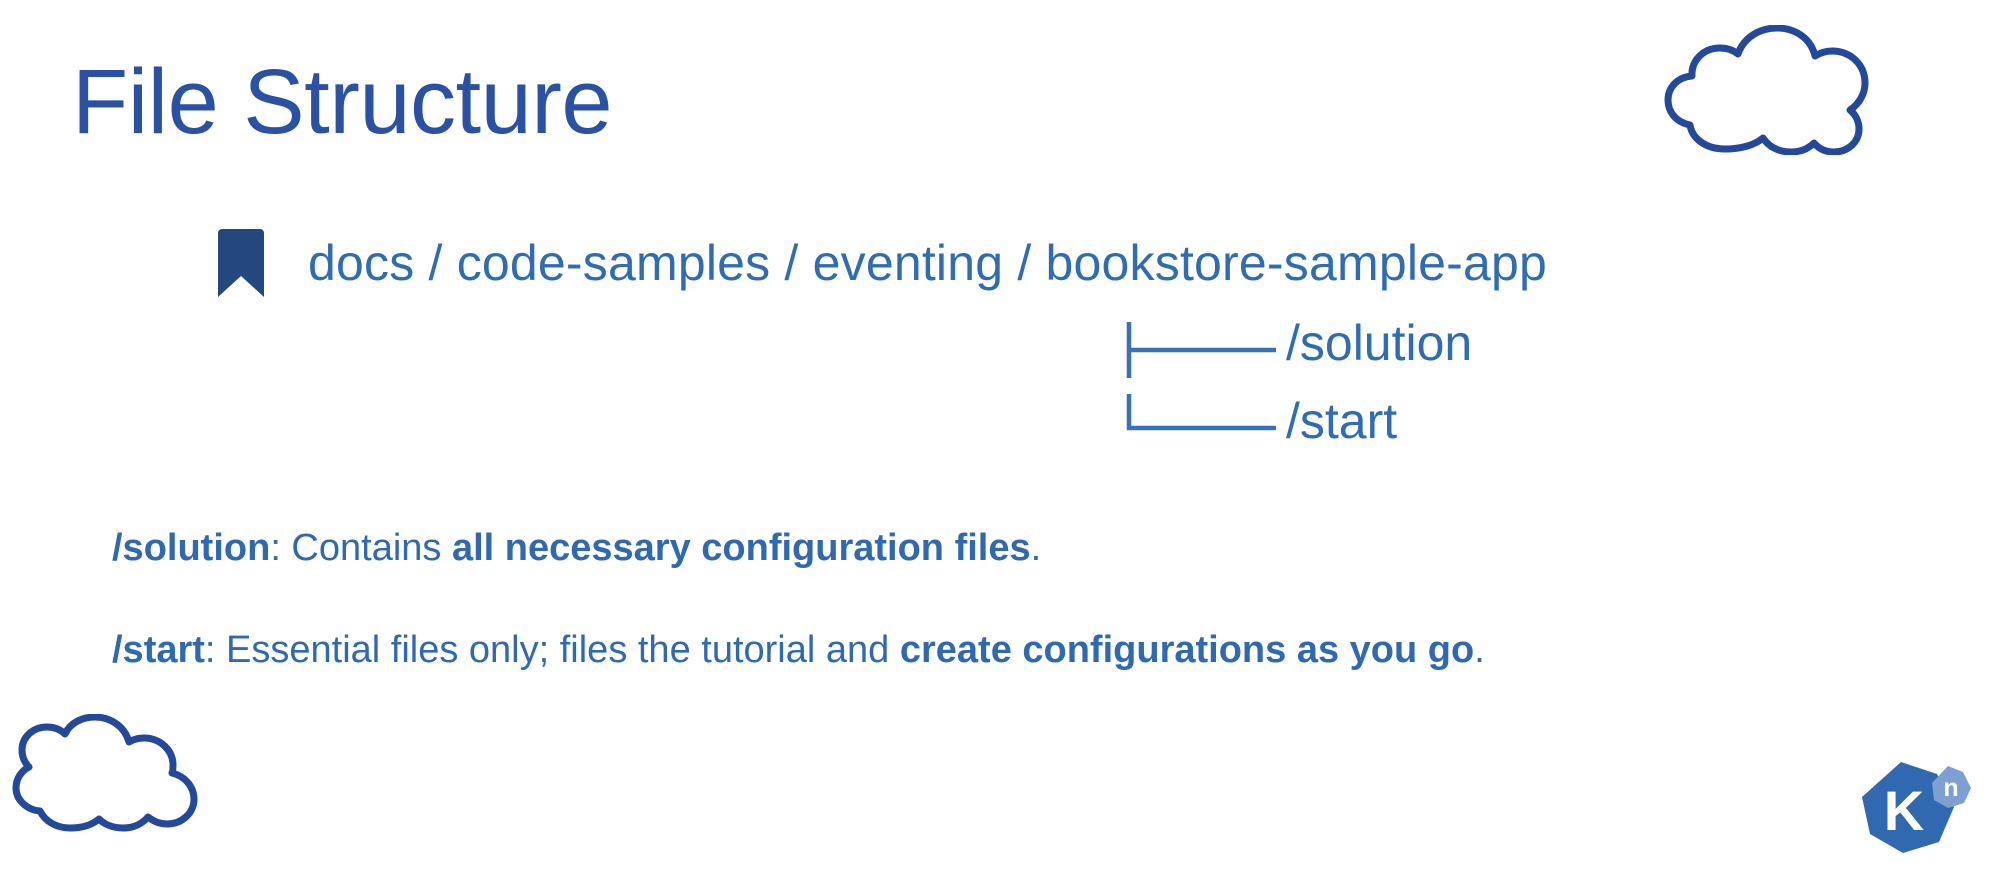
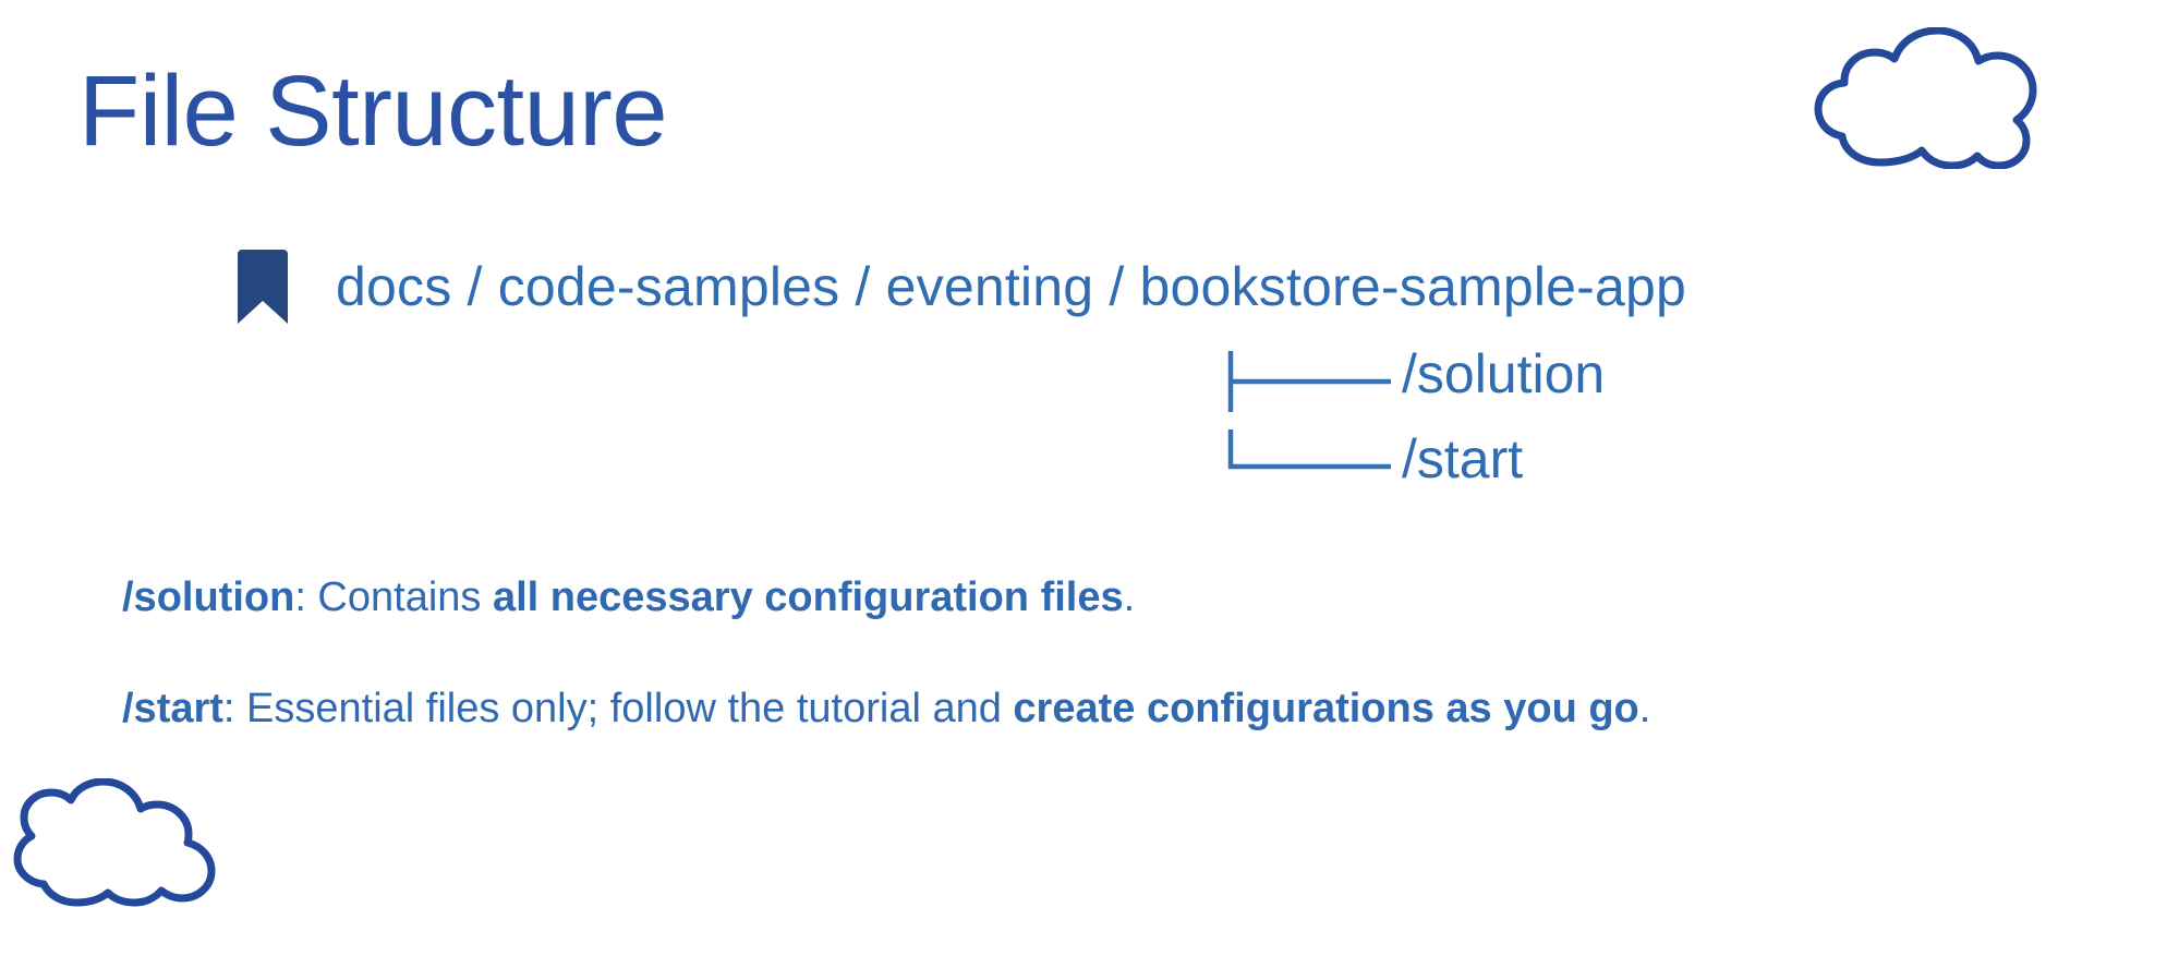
  File Structure
  docs / code-samples / eventing / bookstore-sample-app
  /solution
  /start
  /solution: Contains all necessary configuration files.
- /start: Essential files only; files the tutorial and create configurations as you go.
+ /start: Essential files only; follow the tutorial and create configurations as you go.
- K
- n
